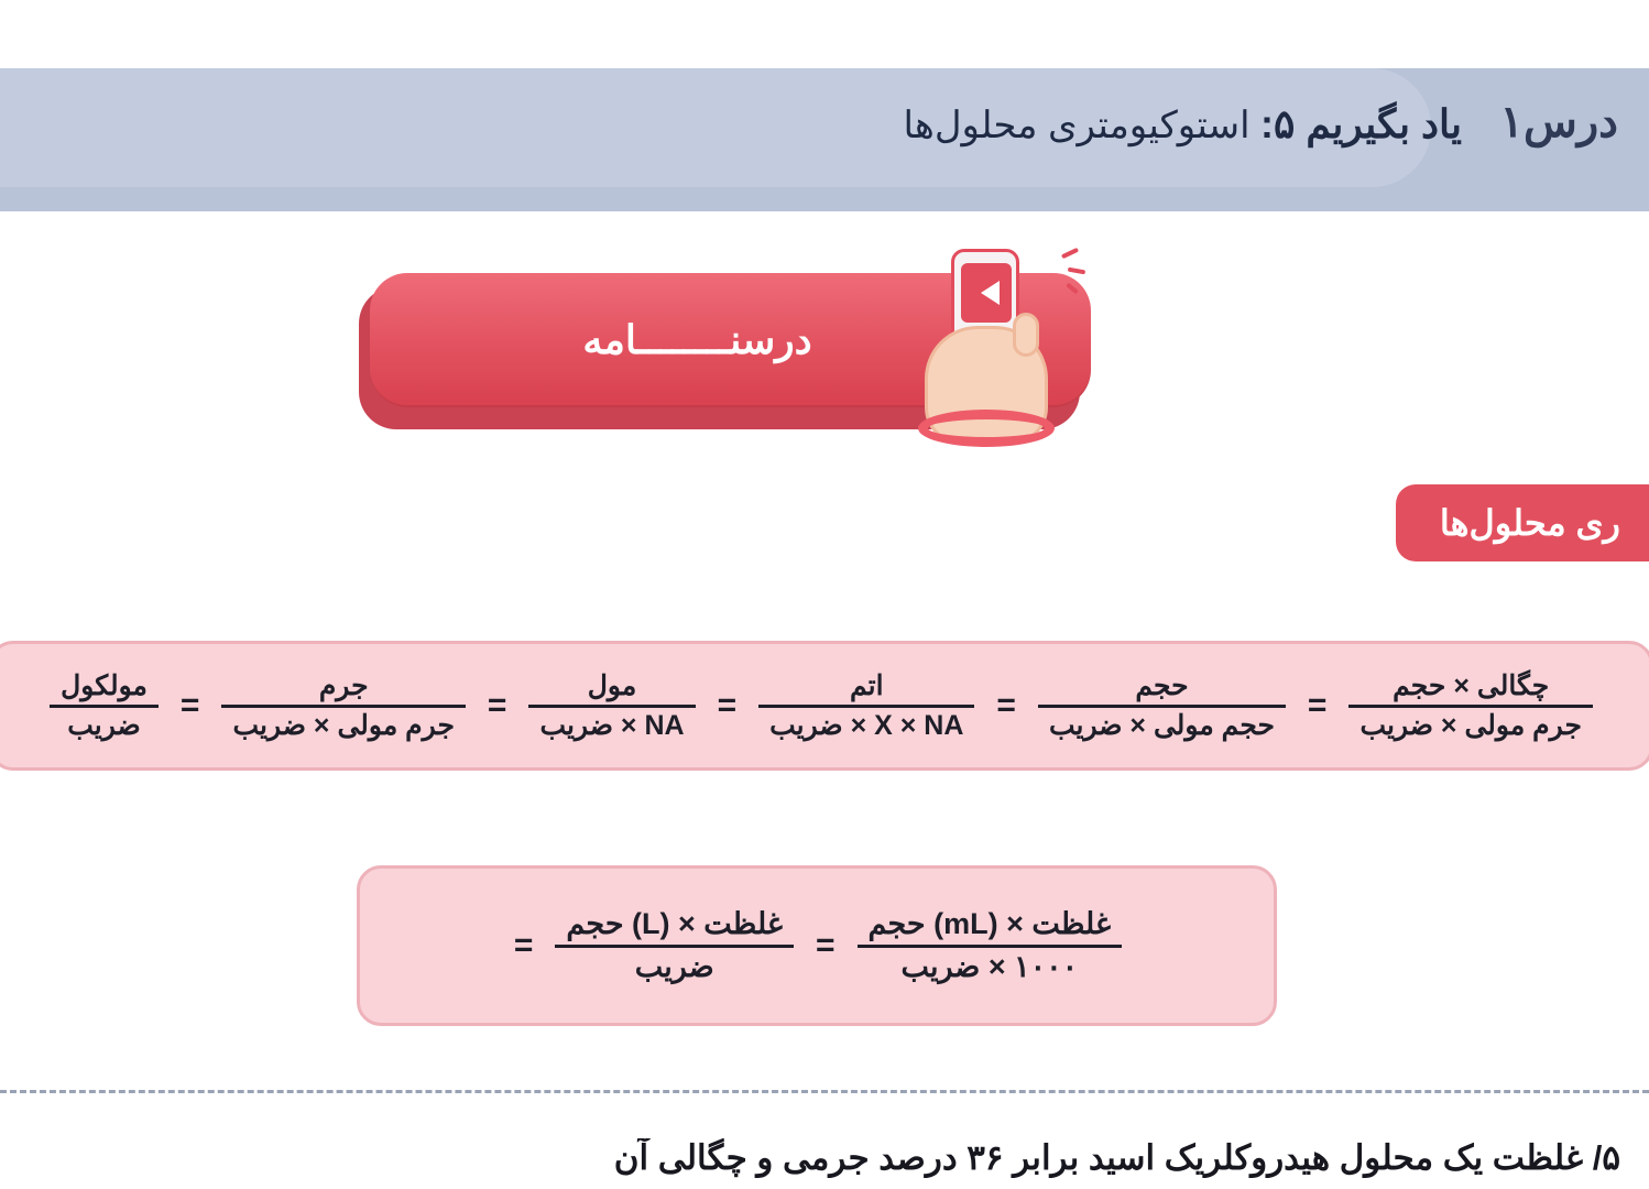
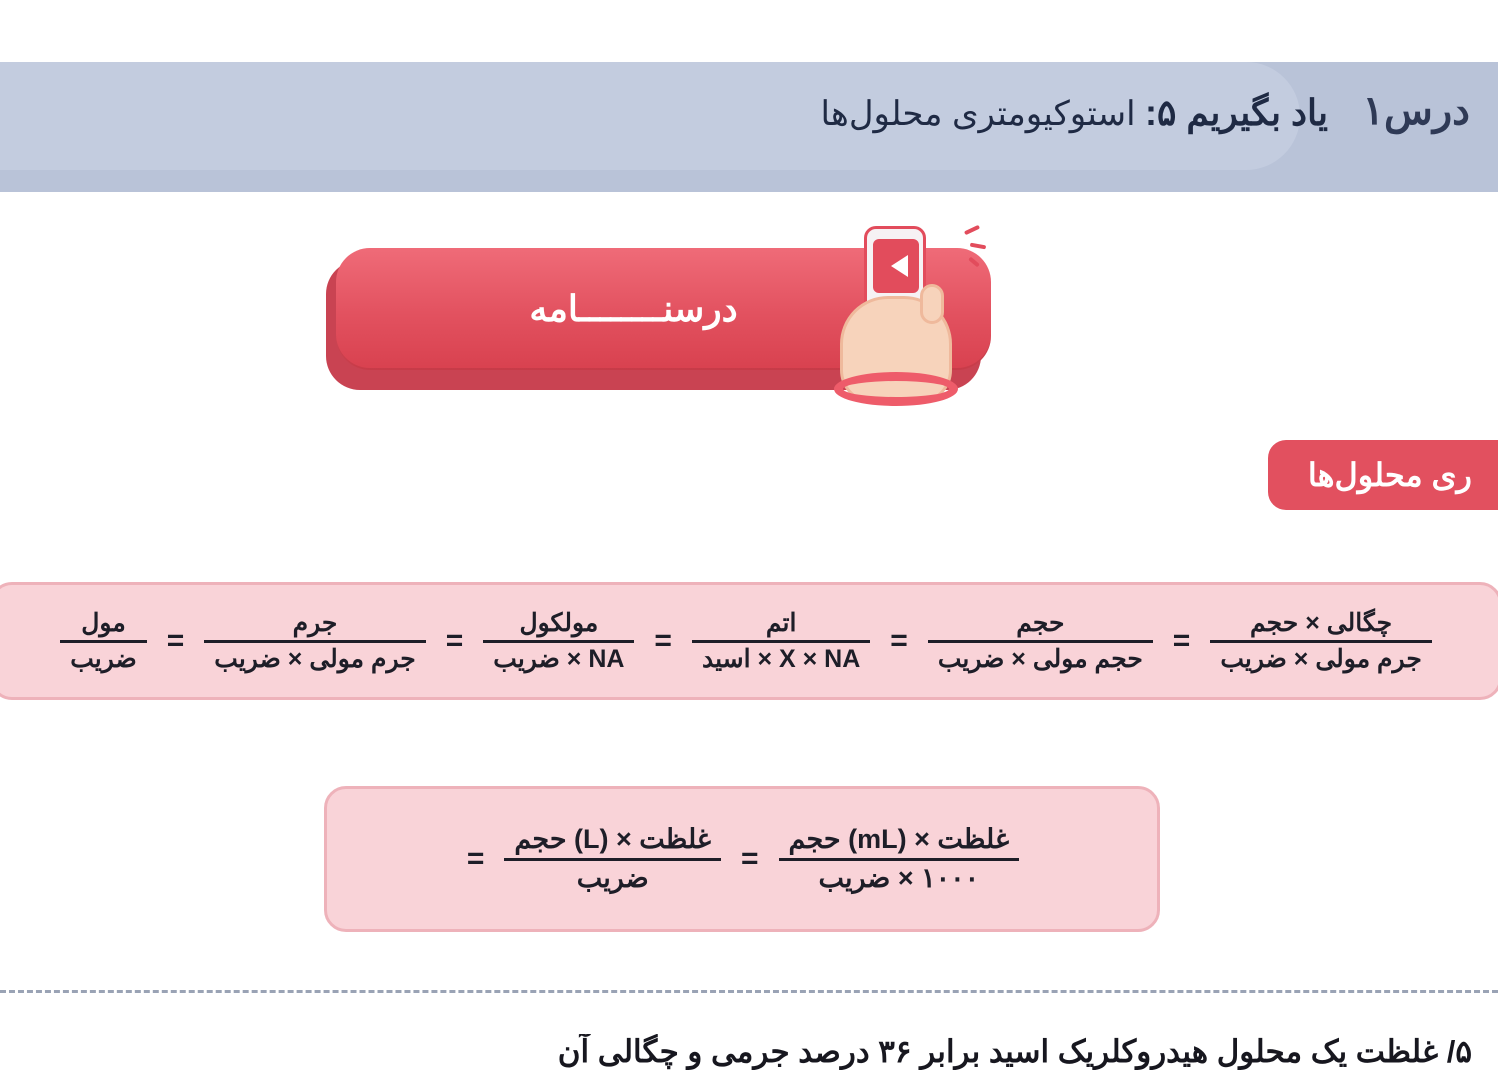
  درس۱
  یاد بگیریم ۵: استوکیومتری محلول‌ها
  درسنــــــــامه
  ری محلولها
  چگالی × حجم
  جرم مولی × ضریب
  =
  حجم
  حجم مولی × ضریب
  =
  اتم
- X × NA × ضریب
+ X × NA × اسید
  =
- مول
+ مولکول
  NA × ضریب
  =
  جرم
  جرم مولی × ضریب
  =
- مولکول
+ مول
  ضریب
  غلظت × (mL) حجم
  ۱۰۰۰ × ضریب
  =
  غلظت × (L) حجم
  ضریب
  =
  ۵/ غلظت یک محلول هیدروکلریک اسید برابر ۳۶ درصد جرمی و چگالی آن
